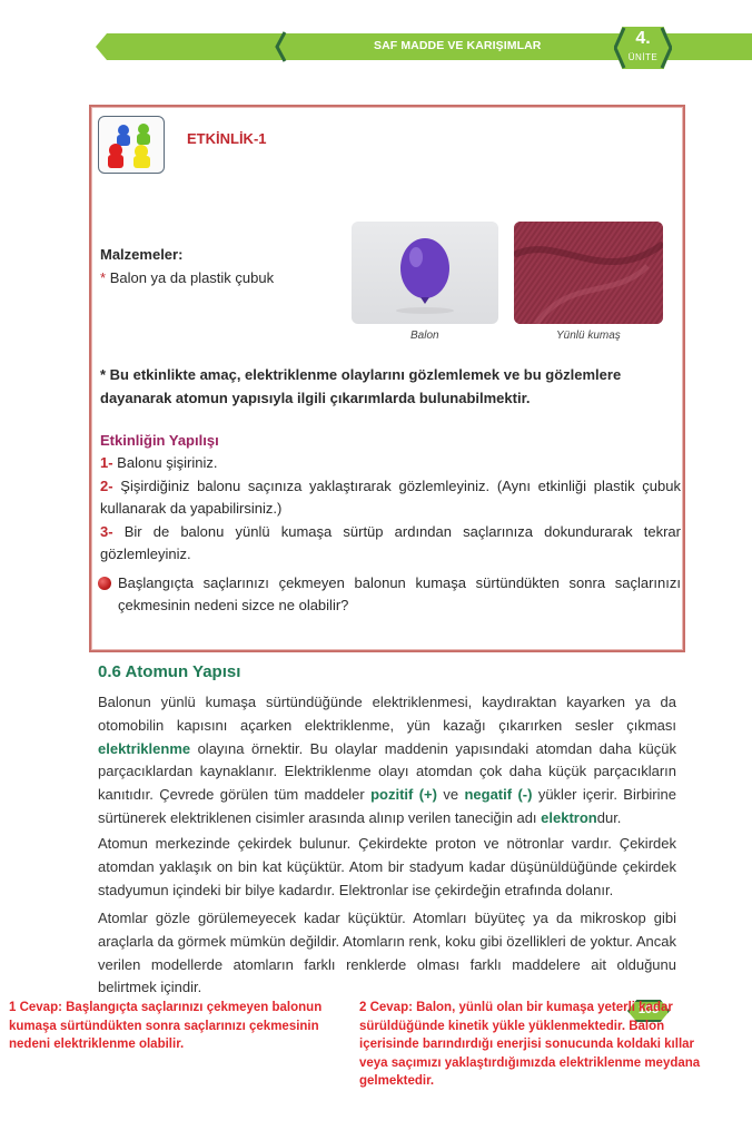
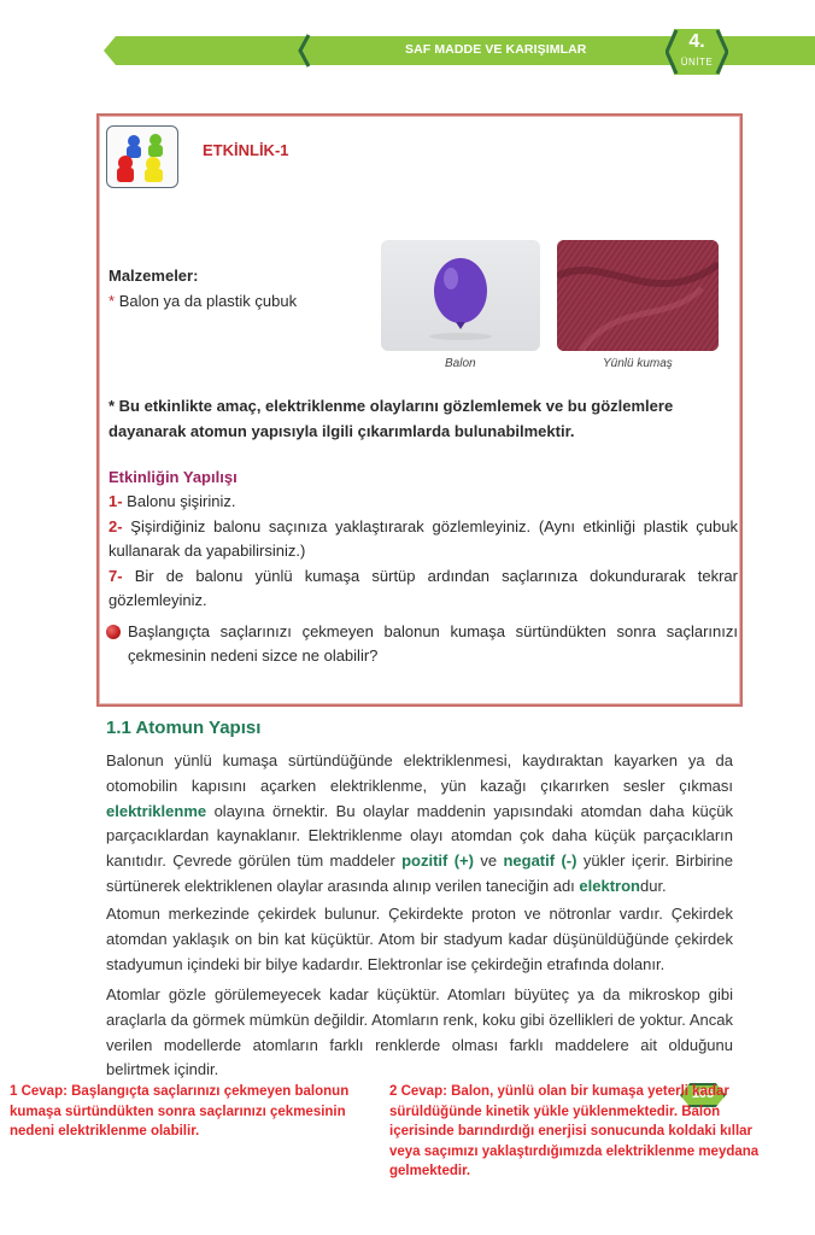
  SAF MADDE VE KARIŞIMLAR
  4.
  ÜNİTE
  ETKİNLİK-1
  Malzemeler:
  * Balon ya da plastik çubuk
  Balon
  Yünlü kumaş
  * Bu etkinlikte amaç, elektriklenme olaylarını gözlemlemek ve bu gözlemlere dayanarak atomun yapısıyla ilgili çıkarımlarda bulunabilmektir.
  Etkinliğin Yapılışı
  1- Balonu şişiriniz.
  2- Şişirdiğiniz balonu saçınıza yaklaştırarak gözlemleyiniz. (Aynı etkinliği plastik çubuk kullanarak da yapabilirsiniz.)
- 3- Bir de balonu yünlü kumaşa sürtüp ardından saçlarınıza dokundurarak tekrar gözlemleyiniz.
+ 7- Bir de balonu yünlü kumaşa sürtüp ardından saçlarınıza dokundurarak tekrar gözlemleyiniz.
  Başlangıçta saçlarınızı çekmeyen balonun kumaşa sürtündükten sonra saçlarınızı çekmesinin nedeni sizce ne olabilir?
- 0.6 Atomun Yapısı
+ 1.1 Atomun Yapısı
- Balonun yünlü kumaşa sürtündüğünde elektriklenmesi, kaydıraktan kayarken ya da otomobilin kapısını açarken elektriklenme, yün kazağı çıkarırken sesler çıkması elektriklenme olayına örnektir. Bu olaylar maddenin yapısındaki atomdan daha küçük parçacıklardan kaynaklanır. Elektriklenme olayı atomdan çok daha küçük parçacıkların kanıtıdır. Çevrede görülen tüm maddeler pozitif (+) ve negatif (-) yükler içerir. Birbirine sürtünerek elektriklenen cisimler arasında alınıp verilen taneciğin adı elektrondur.
+ Balonun yünlü kumaşa sürtündüğünde elektriklenmesi, kaydıraktan kayarken ya da otomobilin kapısını açarken elektriklenme, yün kazağı çıkarırken sesler çıkması elektriklenme olayına örnektir. Bu olaylar maddenin yapısındaki atomdan daha küçük parçacıklardan kaynaklanır. Elektriklenme olayı atomdan çok daha küçük parçacıkların kanıtıdır. Çevrede görülen tüm maddeler pozitif (+) ve negatif (-) yükler içerir. Birbirine sürtünerek elektriklenen olaylar arasında alınıp verilen taneciğin adı elektrondur.
  Atomun merkezinde çekirdek bulunur. Çekirdekte proton ve nötronlar vardır. Çekirdek atomdan yaklaşık on bin kat küçüktür. Atom bir stadyum kadar düşünüldüğünde çekirdek stadyumun içindeki bir bilye kadardır. Elektronlar ise çekirdeğin etrafında dolanır.
  Atomlar gözle görülemeyecek kadar küçüktür. Atomları büyüteç ya da mikroskop gibi araçlarla da görmek mümkün değildir. Atomların renk, koku gibi özellikleri de yoktur. Ancak verilen modellerde atomların farklı renklerde olması farklı maddelere ait olduğunu belirtmek içindir.
  105
  1 Cevap: Başlangıçta saçlarınızı çekmeyen balonun kumaşa sürtündükten sonra saçlarınızı çekmesinin nedeni elektriklenme olabilir.
  2 Cevap: Balon, yünlü olan bir kumaşa yeterli kadar sürüldüğünde kinetik yükle yüklenmektedir. Balon içerisinde barındırdığı enerjisi sonucunda koldaki kıllar veya saçımızı yaklaştırdığımızda elektriklenme meydana gelmektedir.
